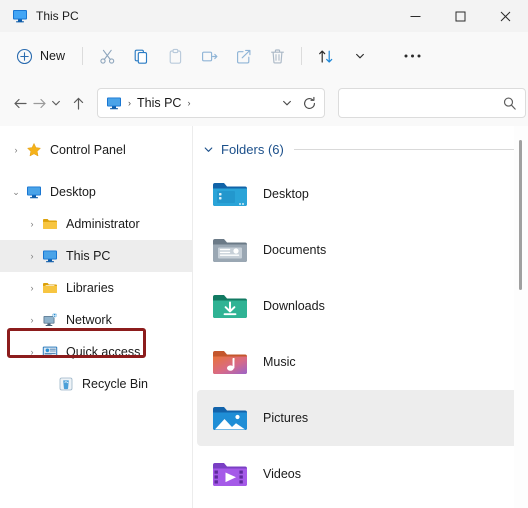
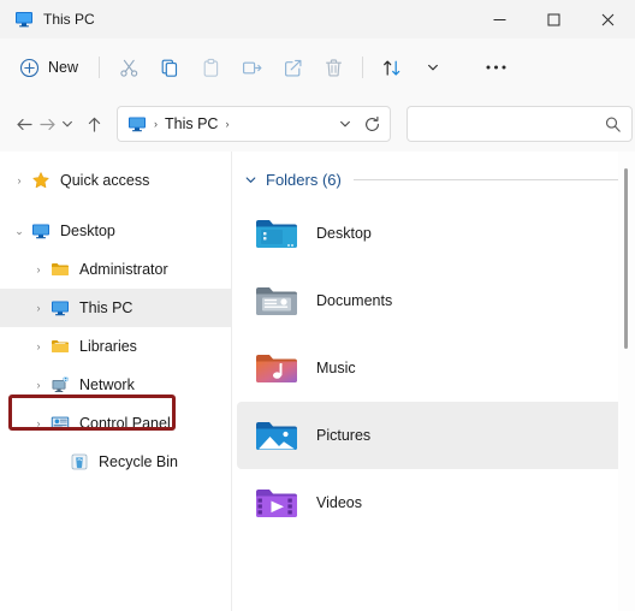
  This PC
  New
  ›
  This PC
  ›
  ›
- Control Panel
+ Quick access
  ⌄
  Desktop
  ›
  Administrator
  ›
  This PC
  ›
  Libraries
  ›
  Network
  ›
- Quick access
+ Control Panel
  Recycle Bin
  Folders (6)
  Desktop
  Documents
- Downloads
  Music
  Pictures
  Videos
